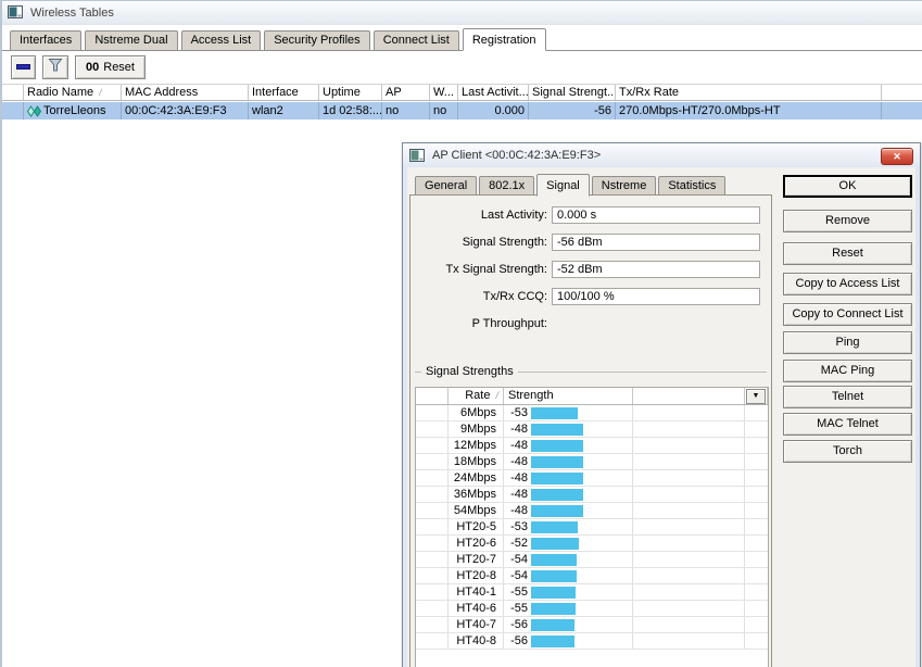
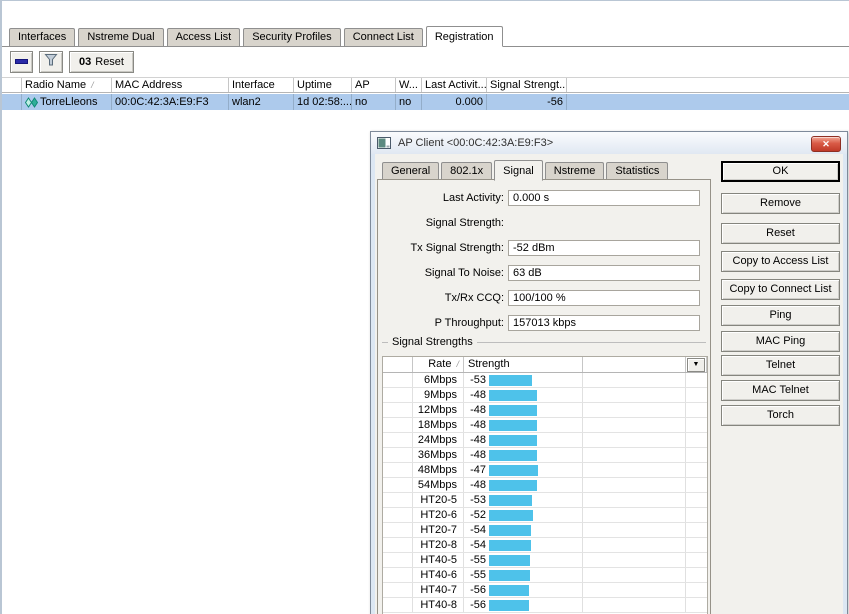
- Wireless Tables
  Interfaces
  Nstreme Dual
  Access List
  Security Profiles
  Connect List
  Registration
- 00
+ 03
  Reset
  Radio Name /
  MAC Address
  Interface
  Uptime
  AP
  W...
  Last Activit...
  Signal Strengt...
- Tx/Rx Rate
  TorreLleons
  00:0C:42:3A:E9:F3
  wlan2
  1d 02:58:...
  no
  no
  0.000
  -56
- 270.0Mbps-HT/270.0Mbps-HT
  AP Client <00:0C:42:3A:E9:F3>
  ✕
  General
  802.1x
  Signal
  Nstreme
  Statistics
  Last Activity:
  0.000 s
  Signal Strength:
- -56 dBm
  Tx Signal Strength:
  -52 dBm
+ Signal To Noise:
+ 63 dB
  Tx/Rx CCQ:
  100/100 %
  P Throughput:
+ 157013 kbps
  Signal Strengths
  Rate /
  Strength
  6Mbps
  -53
  9Mbps
  -48
  12Mbps
  -48
  18Mbps
  -48
  24Mbps
  -48
  36Mbps
  -48
+ 48Mbps
+ -47
  54Mbps
  -48
  HT20-5
  -53
  HT20-6
  -52
  HT20-7
  -54
  HT20-8
  -54
- HT40-1
+ HT40-5
  -55
  HT40-6
  -55
  HT40-7
  -56
  HT40-8
  -56
  OK
  Remove
  Reset
  Copy to Access List
  Copy to Connect List
  Ping
  MAC Ping
  Telnet
  MAC Telnet
  Torch
